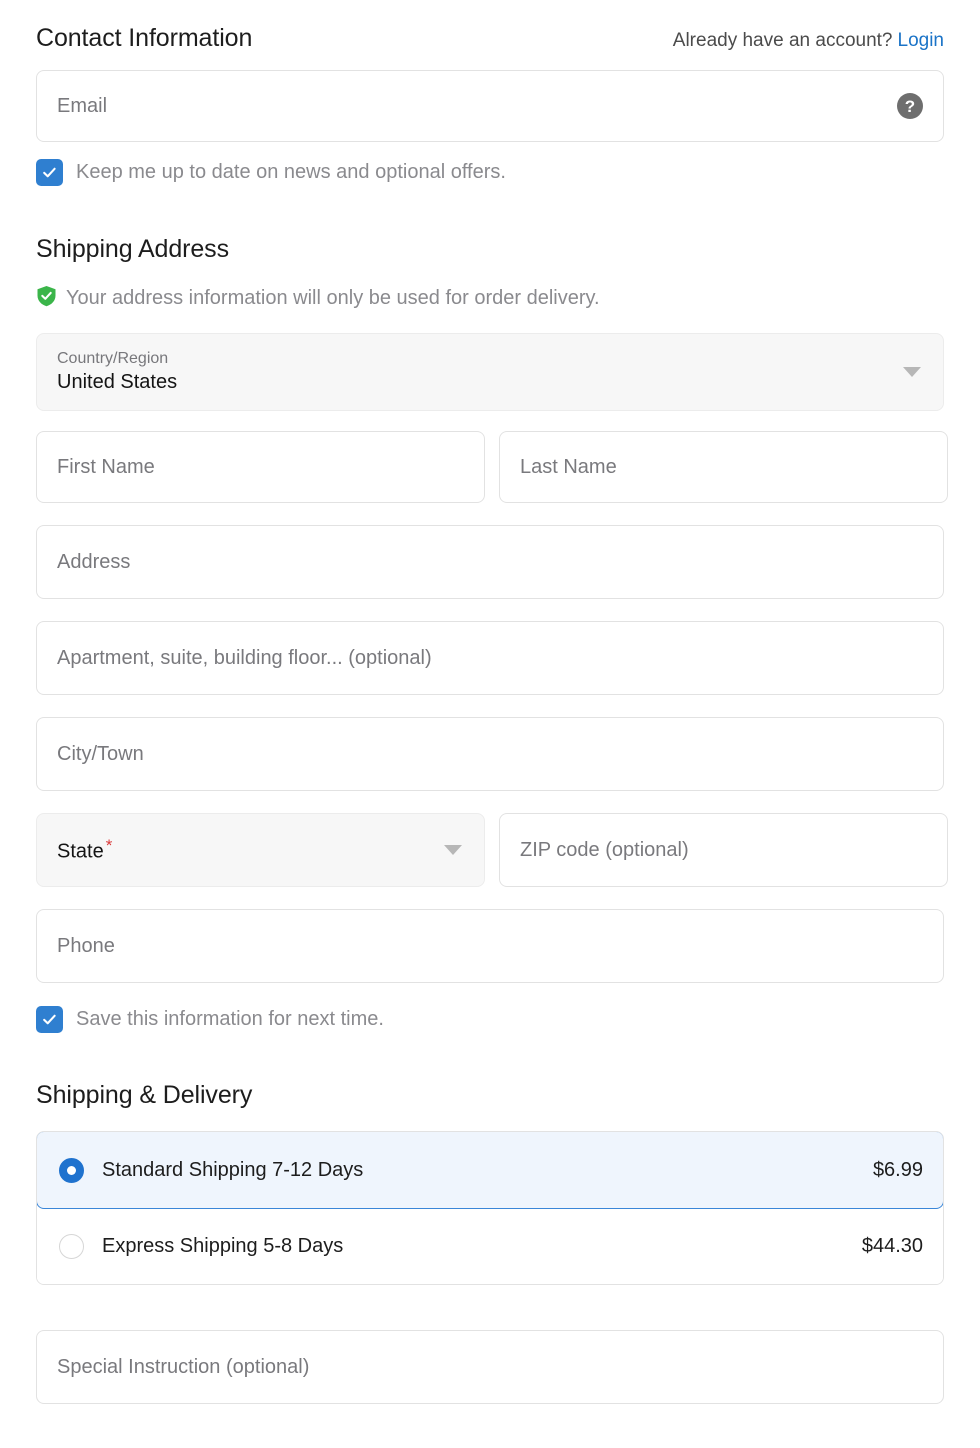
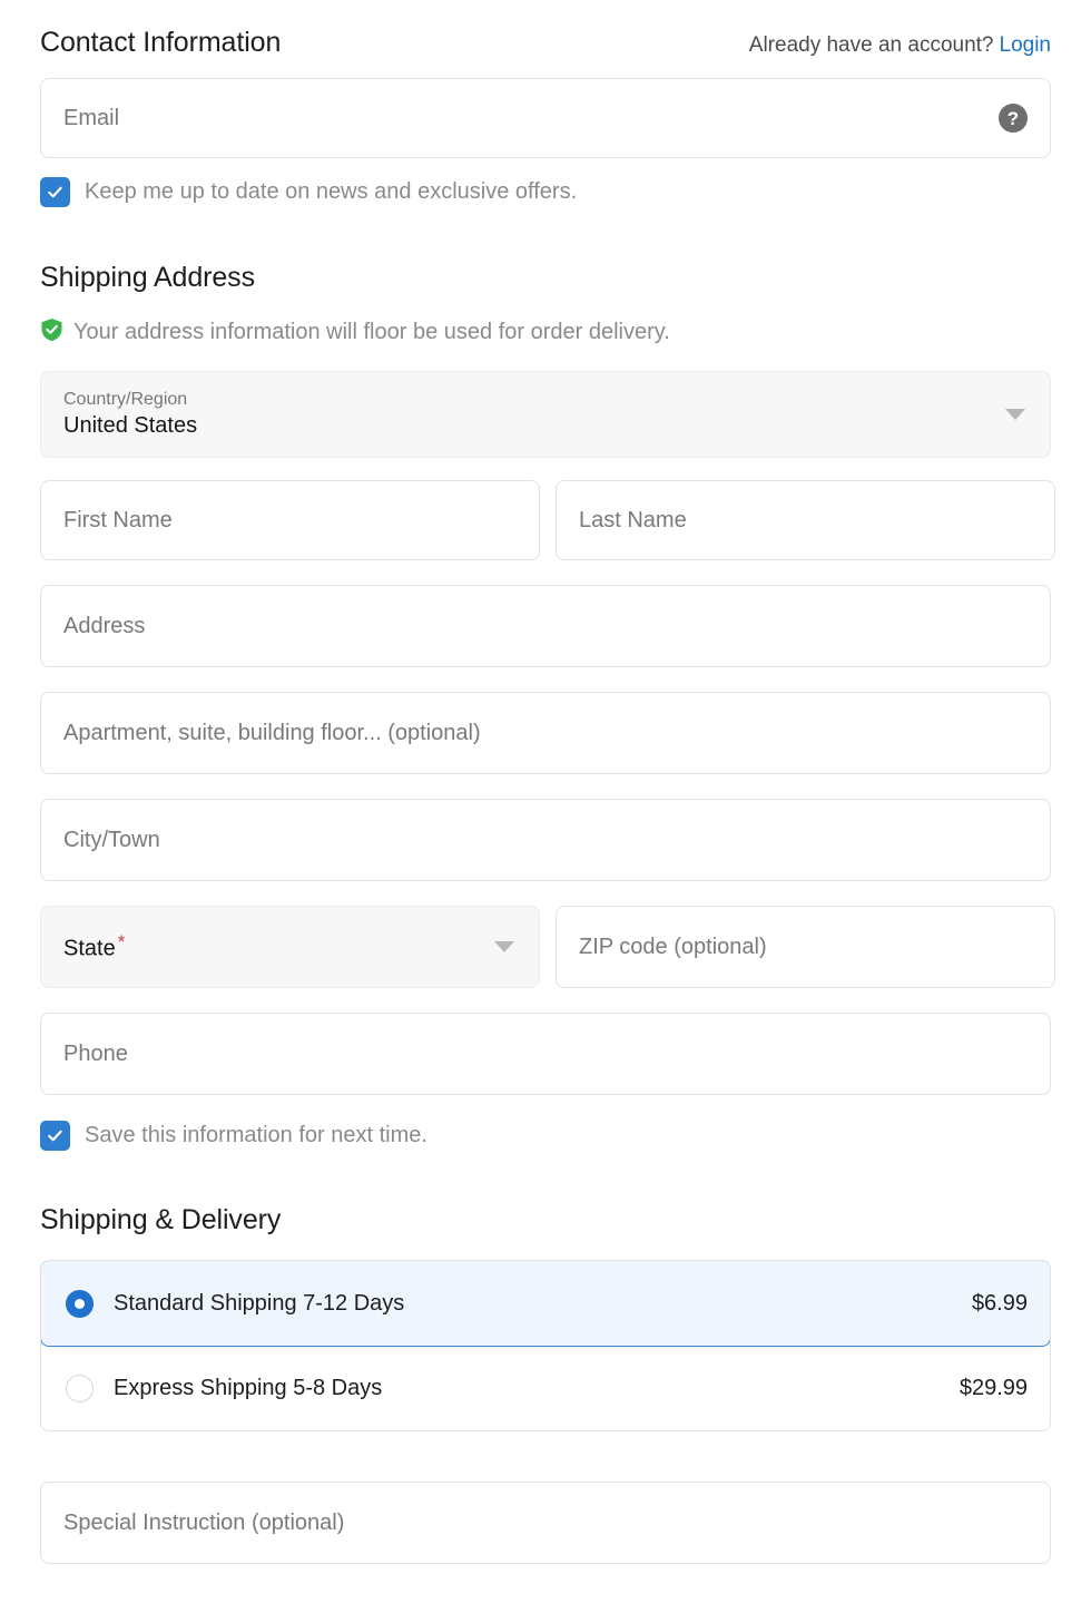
  Contact Information
  Already have an account? Login
  Email
  ?
- Keep me up to date on news and optional offers.
+ Keep me up to date on news and exclusive offers.
  Shipping Address
- Your address information will only be used for order delivery.
+ Your address information will floor be used for order delivery.
  Country/Region
  United States
  First Name
  Last Name
  Address
  Apartment, suite, building floor... (optional)
  City/Town
  State*
  ZIP code (optional)
  Phone
  Save this information for next time.
  Shipping & Delivery
  Standard Shipping 7-12 Days
  $6.99
  Express Shipping 5-8 Days
- $44.30
+ $29.99
  Special Instruction (optional)
